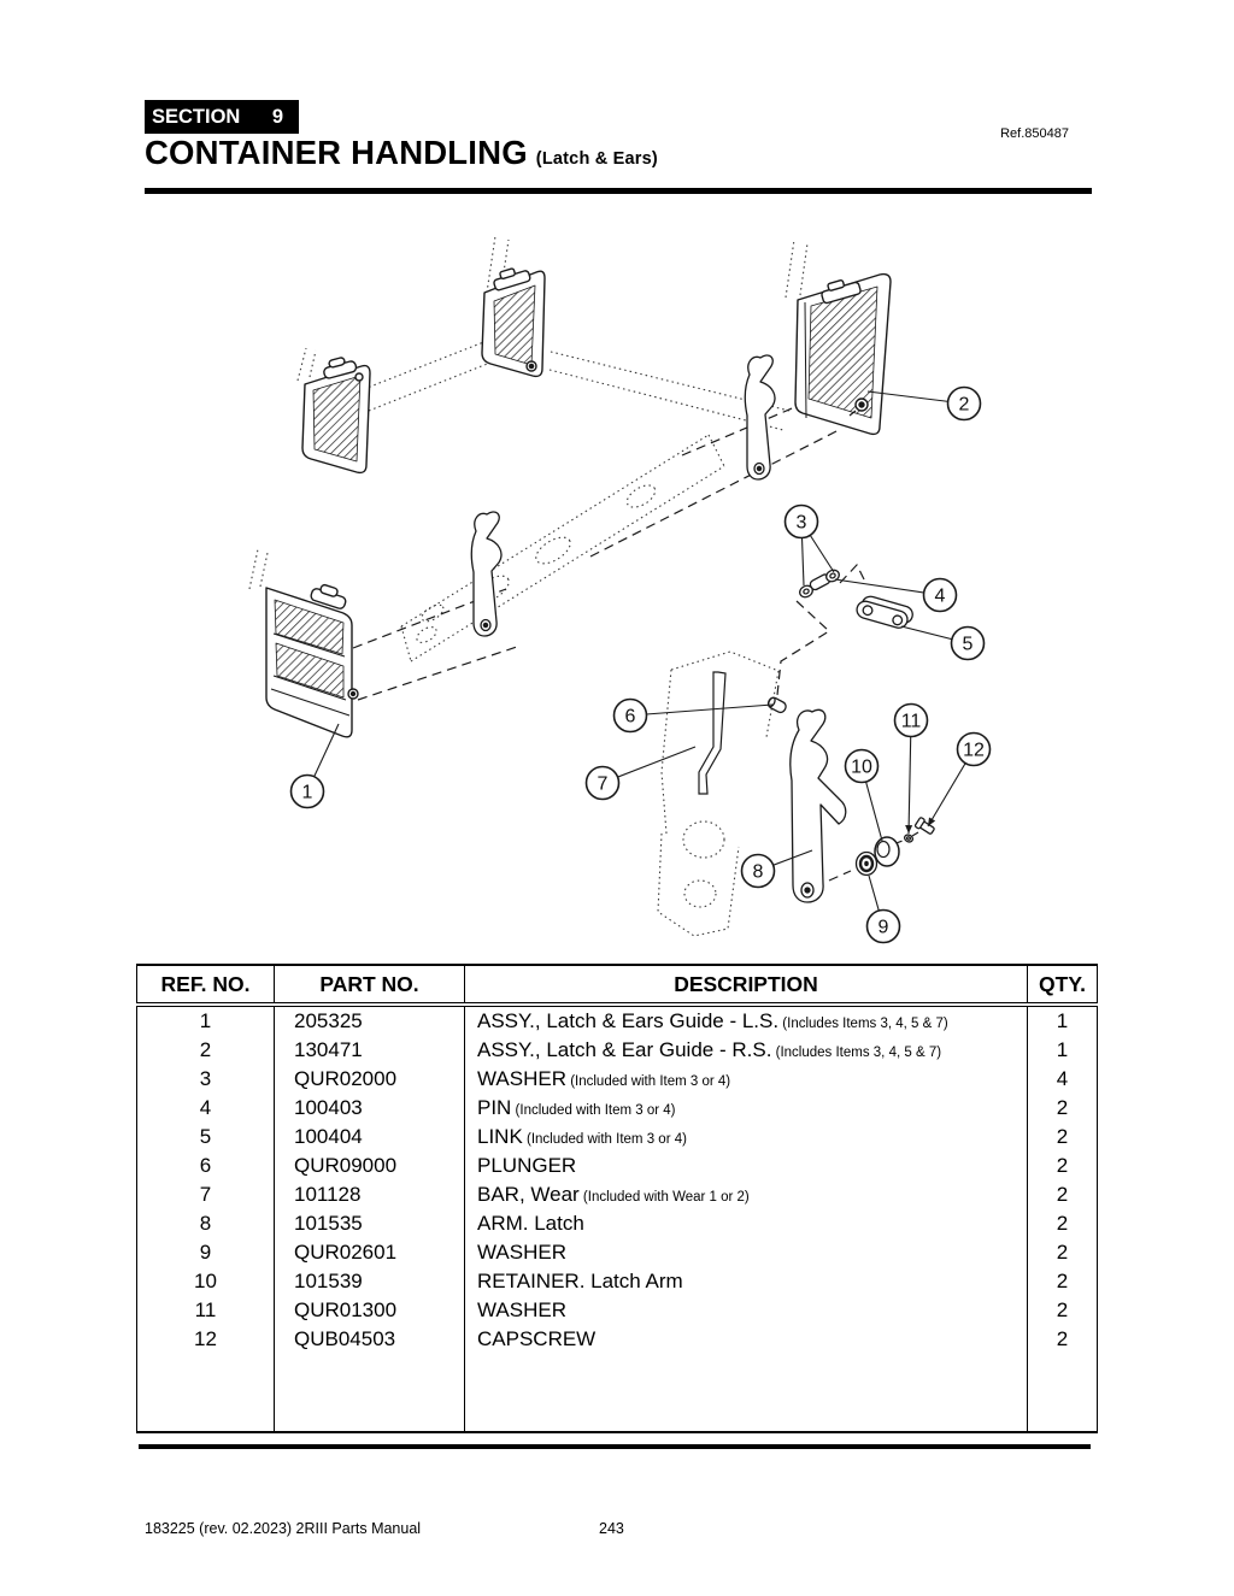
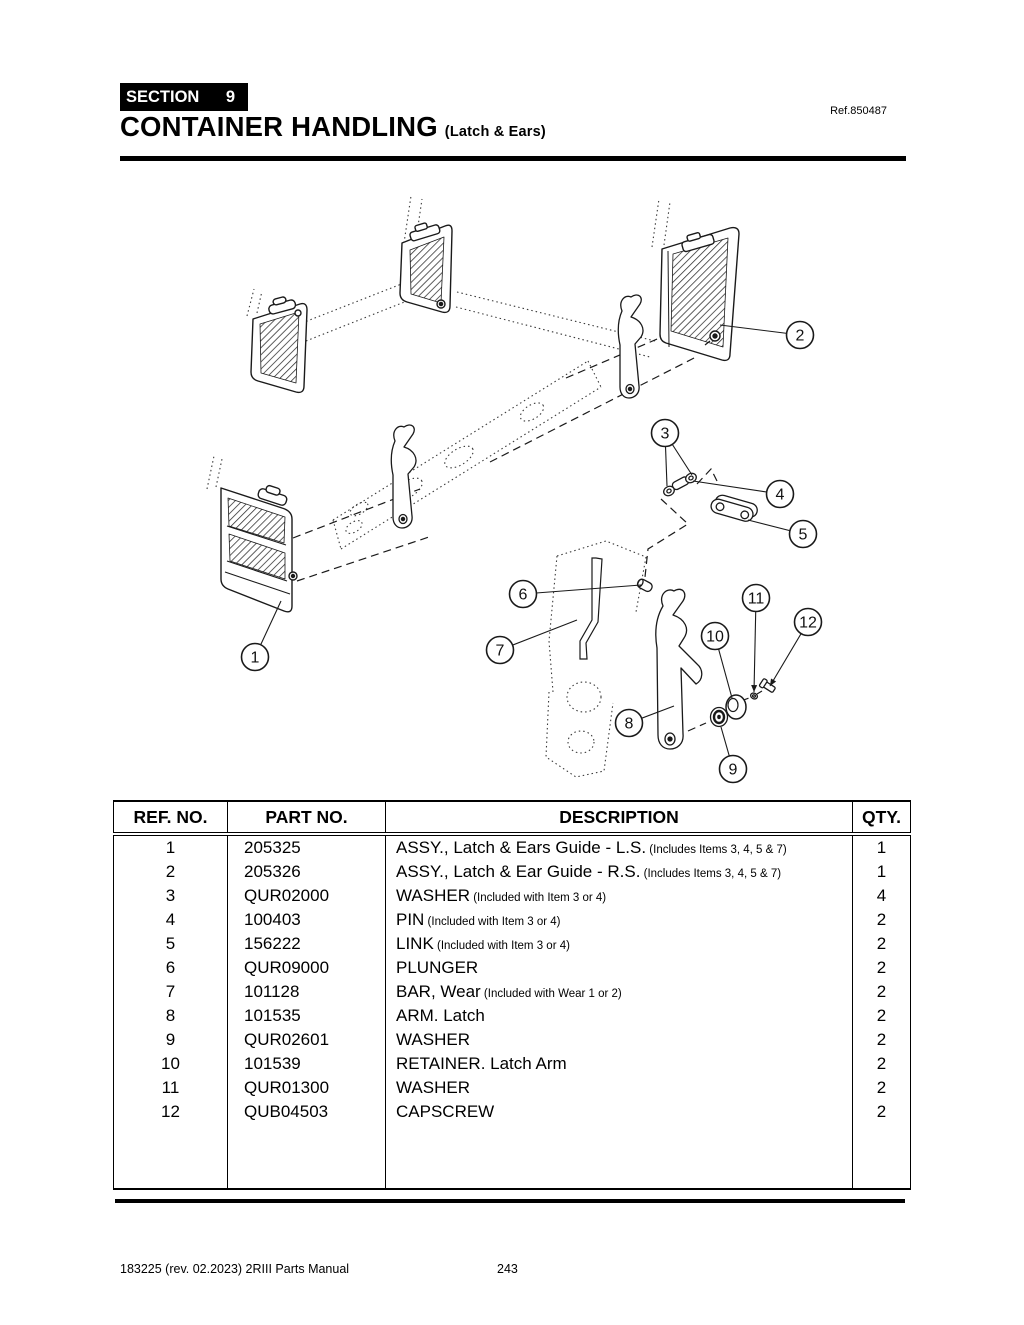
  SECTION
  9
  Ref.850487
  CONTAINER HANDLING (Latch & Ears)
  1
  2
  3
  4
  5
  6
  7
  8
  9
  10
  11
  12
  REF. NO.	PART NO.	DESCRIPTION	QTY.
  1	205325	ASSY., Latch & Ears Guide - L.S. (Includes Items 3, 4, 5 & 7)	1
- 2	130471	ASSY., Latch & Ear Guide - R.S. (Includes Items 3, 4, 5 & 7)	1
+ 2	205326	ASSY., Latch & Ear Guide - R.S. (Includes Items 3, 4, 5 & 7)	1
  3	QUR02000	WASHER (Included with Item 3 or 4)	4
  4	100403	PIN (Included with Item 3 or 4)	2
- 5	100404	LINK (Included with Item 3 or 4)	2
+ 5	156222	LINK (Included with Item 3 or 4)	2
  6	QUR09000	PLUNGER	2
  7	101128	BAR, Wear (Included with Wear 1 or 2)	2
  8	101535	ARM. Latch	2
  9	QUR02601	WASHER	2
  10	101539	RETAINER. Latch Arm	2
  11	QUR01300	WASHER	2
  12	QUB04503	CAPSCREW	2
  183225 (rev. 02.2023) 2RIII Parts Manual
  243
